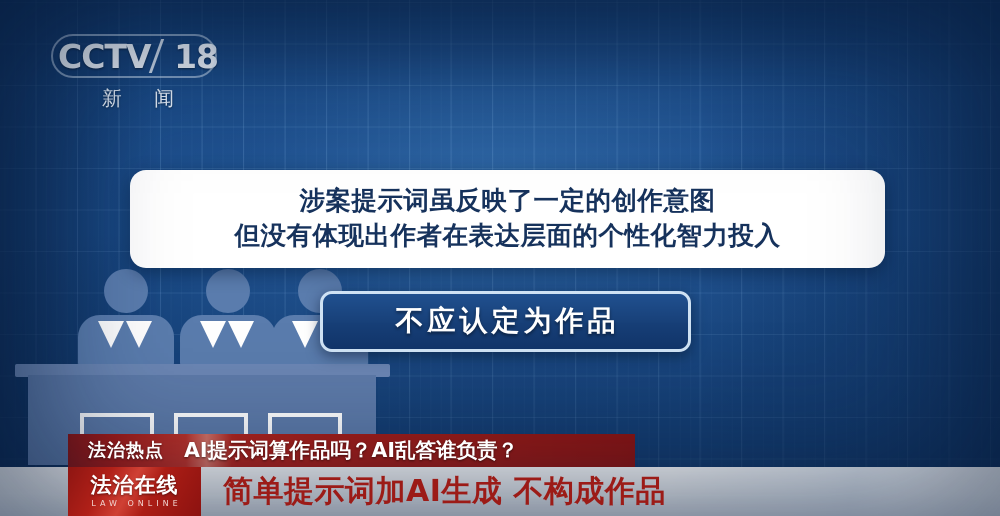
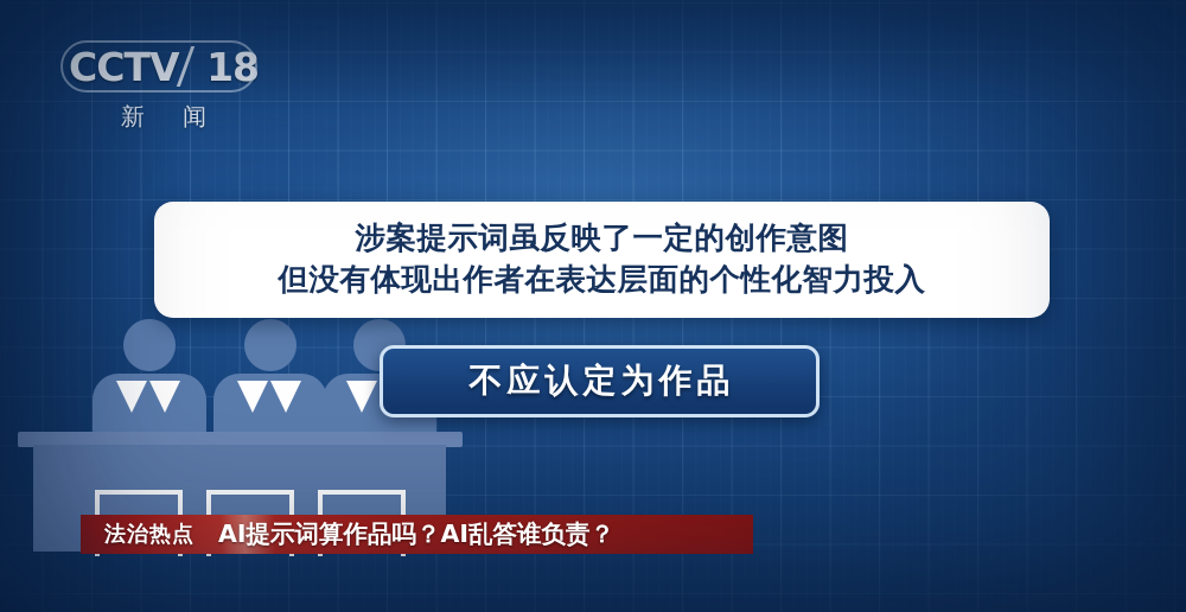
  CCTV
  18
  新 闻
  涉案提示词虽反映了一定的创作意图
  但没有体现出作者在表达层面的个性化智力投入
  不应认定为作品
  法治热点
  AI提示词算作品吗？AI乱答谁负责？
- 法治在线
- LAW ONLINE
- 简单提示词加AI生成 不构成作品
